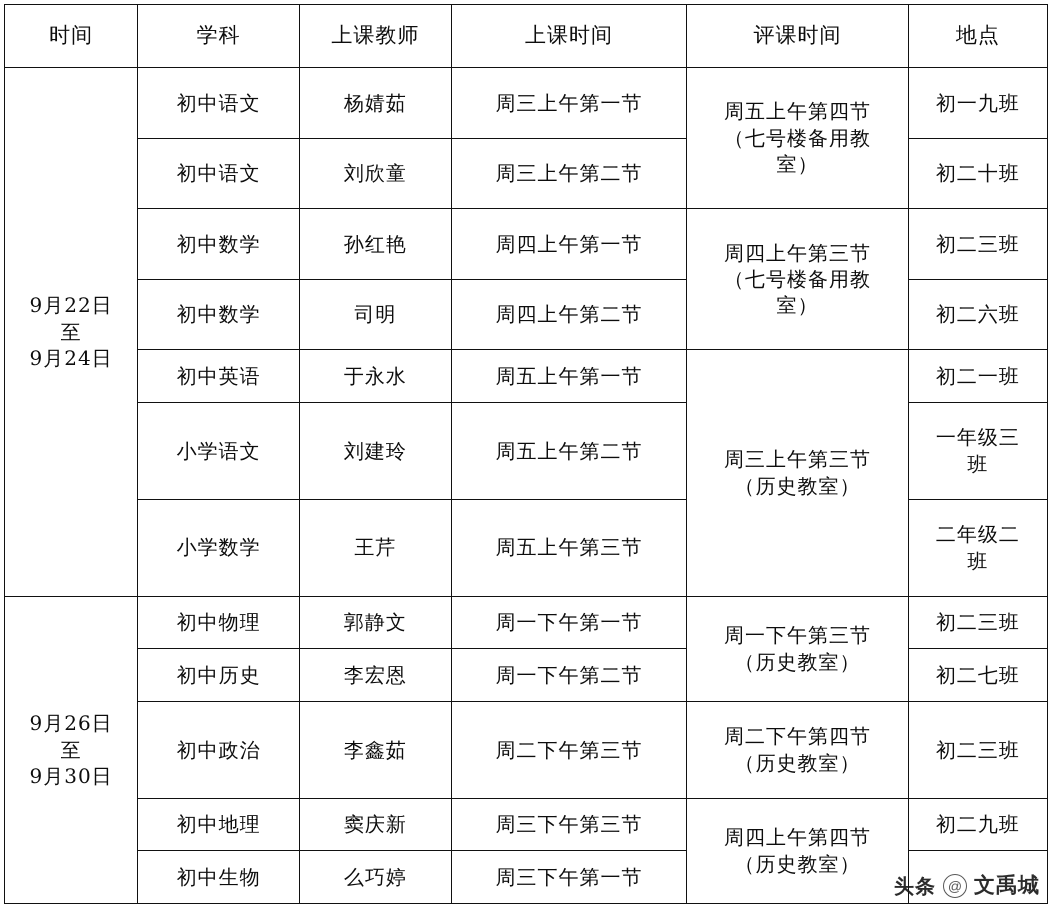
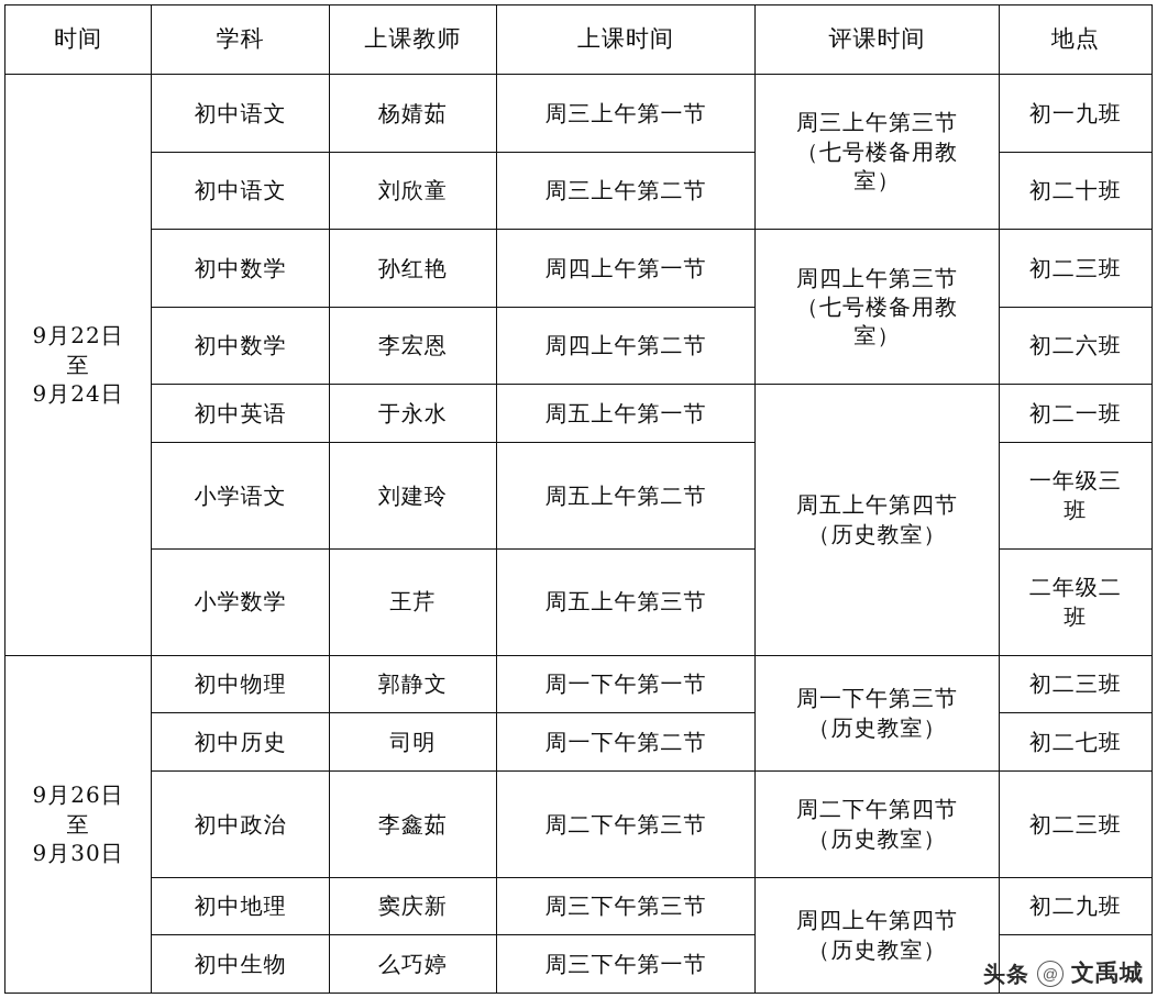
  时间	学科	上课教师	上课时间	评课时间	地点
- 9月22日 至 9月24日	初中语文	杨婧茹	周三上午第一节	周五上午第四节 （七号楼备用教 室）	初一九班
+ 9月22日 至 9月24日	初中语文	杨婧茹	周三上午第一节	周三上午第三节 （七号楼备用教 室）	初一九班
  初中语文	刘欣童	周三上午第二节	初二十班
  初中数学	孙红艳	周四上午第一节	周四上午第三节 （七号楼备用教 室）	初二三班
- 初中数学	司明	周四上午第二节	初二六班
+ 初中数学	李宏恩	周四上午第二节	初二六班
- 初中英语	于永水	周五上午第一节	周三上午第三节 （历史教室）	初二一班
+ 初中英语	于永水	周五上午第一节	周五上午第四节 （历史教室）	初二一班
  小学语文	刘建玲	周五上午第二节	一年级三 班
  小学数学	王芹	周五上午第三节	二年级二 班
  9月26日 至 9月30日	初中物理	郭静文	周一下午第一节	周一下午第三节 （历史教室）	初二三班
- 初中历史	李宏恩	周一下午第二节	初二七班
+ 初中历史	司明	周一下午第二节	初二七班
  初中政治	李鑫茹	周二下午第三节	周二下午第四节 （历史教室）	初二三班
  初中地理	窦庆新	周三下午第三节	周四上午第四节 （历史教室）	初二九班
  初中生物	么巧婷	周三下午第一节
  头条
  @
  文禹城
